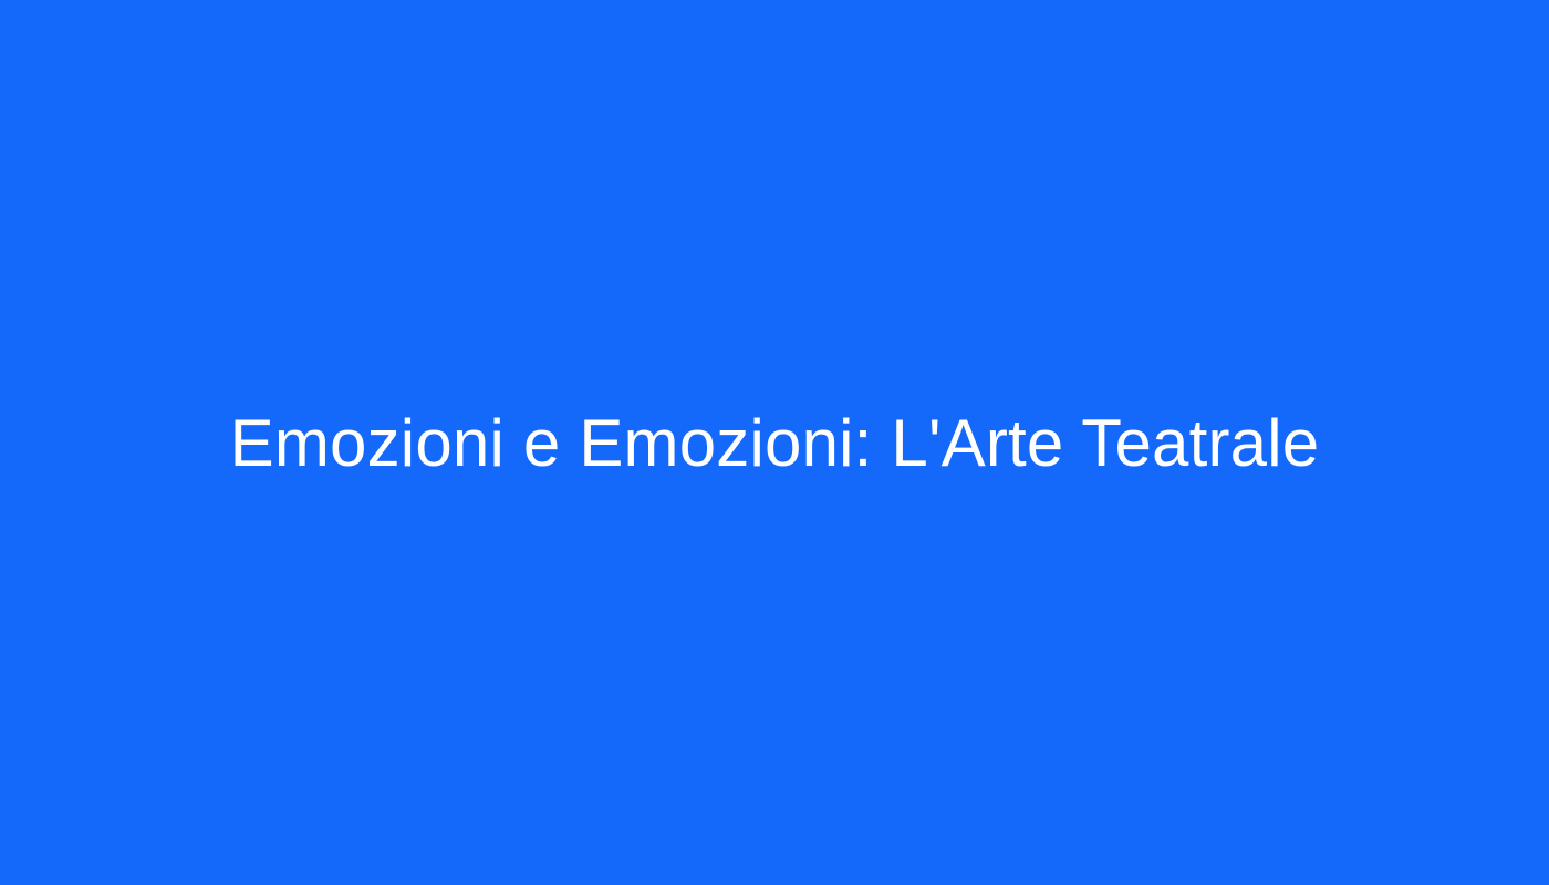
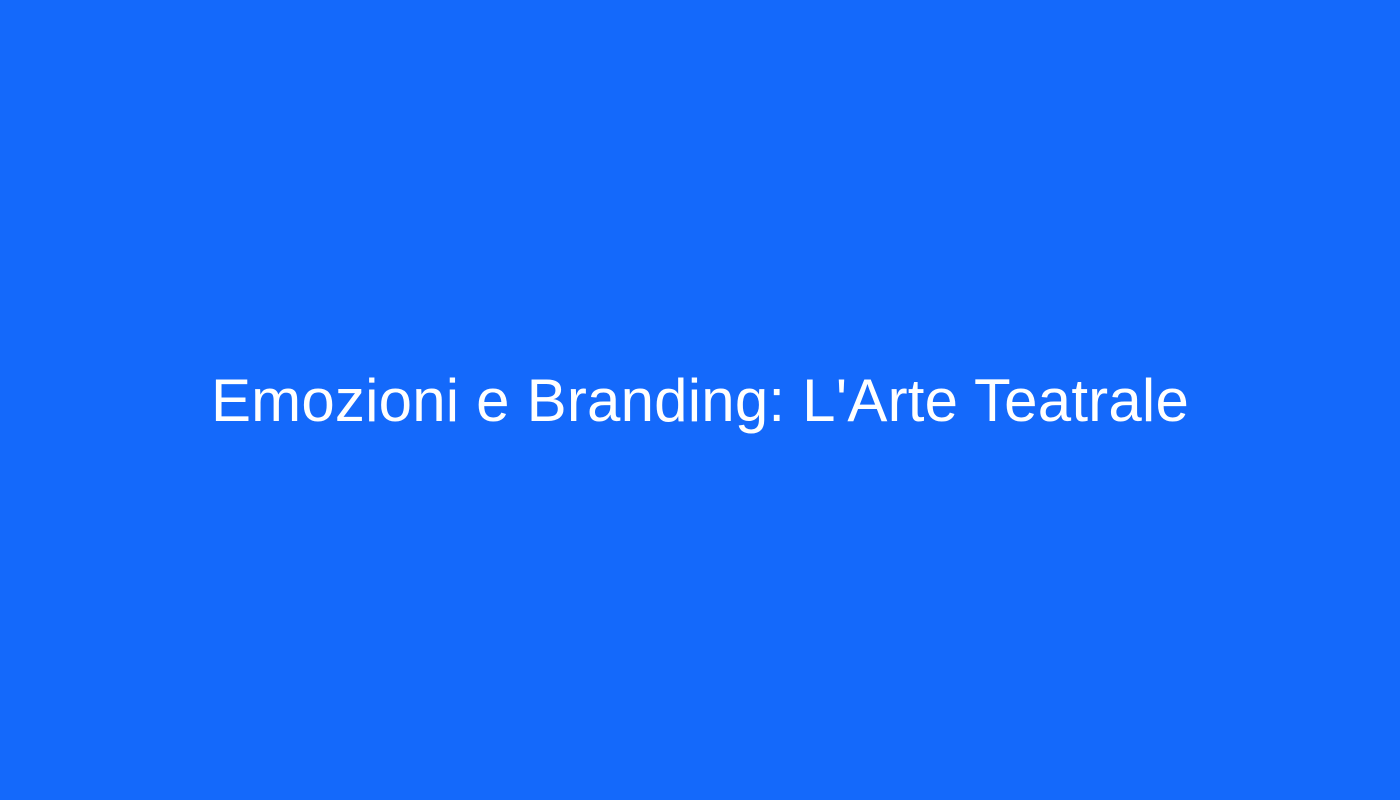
- Emozioni e Emozioni: L'Arte Teatrale
+ Emozioni e Branding: L'Arte Teatrale
